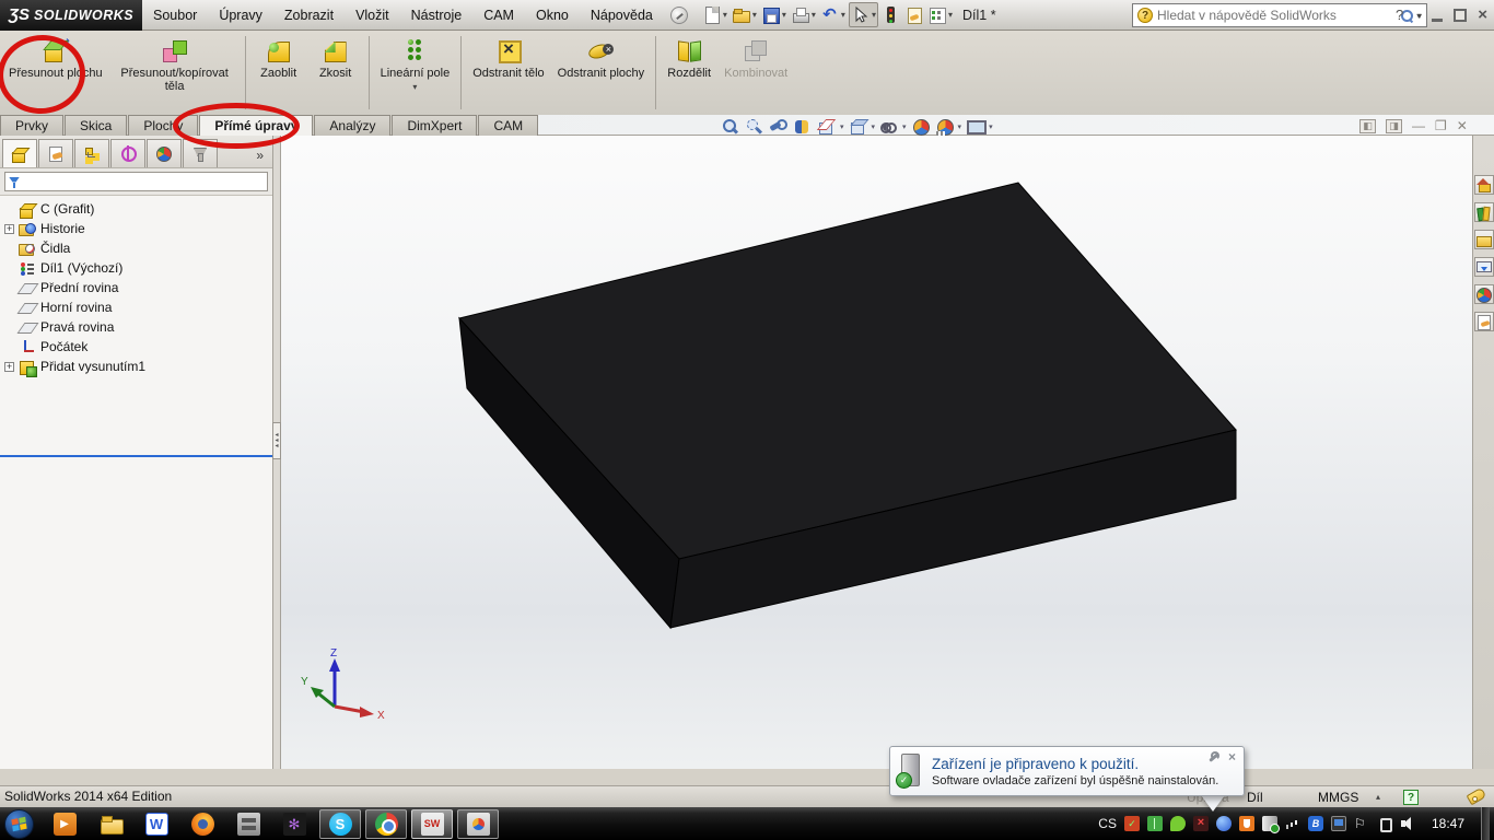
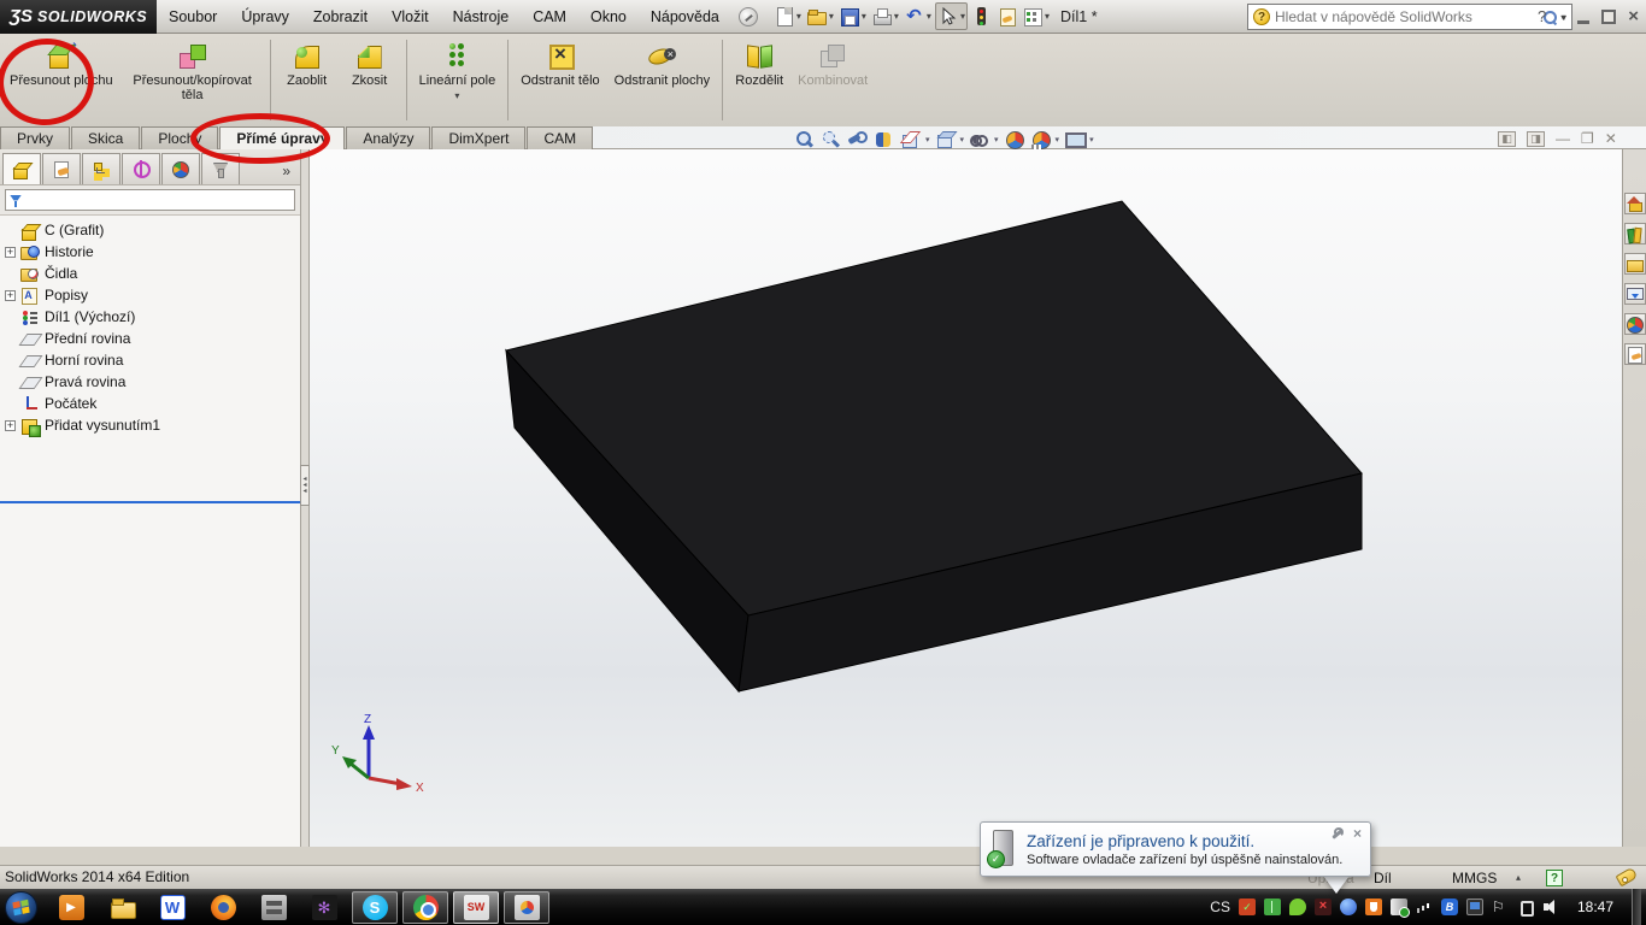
  ƷS
  SOLIDWORKS
  Soubor
  Úpravy
  Zobrazit
  Vložit
  Nástroje
  CAM
  Okno
  Nápověda
  ▾
  ▾
  ▾
  ▾
  ↶
  ▾
  ▾
  ▾
  Díl1 *
  ?
  Hledat v nápovědě SolidWorks
  ▾
  ?
  ×
  Přesunout plochu
  Přesunout/kopírovat těla
  Zaoblit
  Zkosit
  Lineární pole
  ▾
  Odstranit tělo
  Odstranit plochy
  Rozdělit
  Kombinovat
  Prvky
  Skica
  Plochy
  Přímé úpravy
  Analýzy
  DimXpert
  CAM
  ◧
  ◨
  —
  ❐
  ✕
  »
  C (Grafit)
  Historie
  Čidla
+ Popisy
  Díl1 (Výchozí)
  Přední rovina
  Horní rovina
  Pravá rovina
  Počátek
  Přidat vysunutím1
  Z
  X
  Y
  Zařízení je připraveno k použití.
  Software ovladače zařízení byl úspěšně nainstalován.
  ×
  SolidWorks 2014 x64 Edition
  Úprava
  Díl
  MMGS
  ▴
  ?
  CS
  18:47
